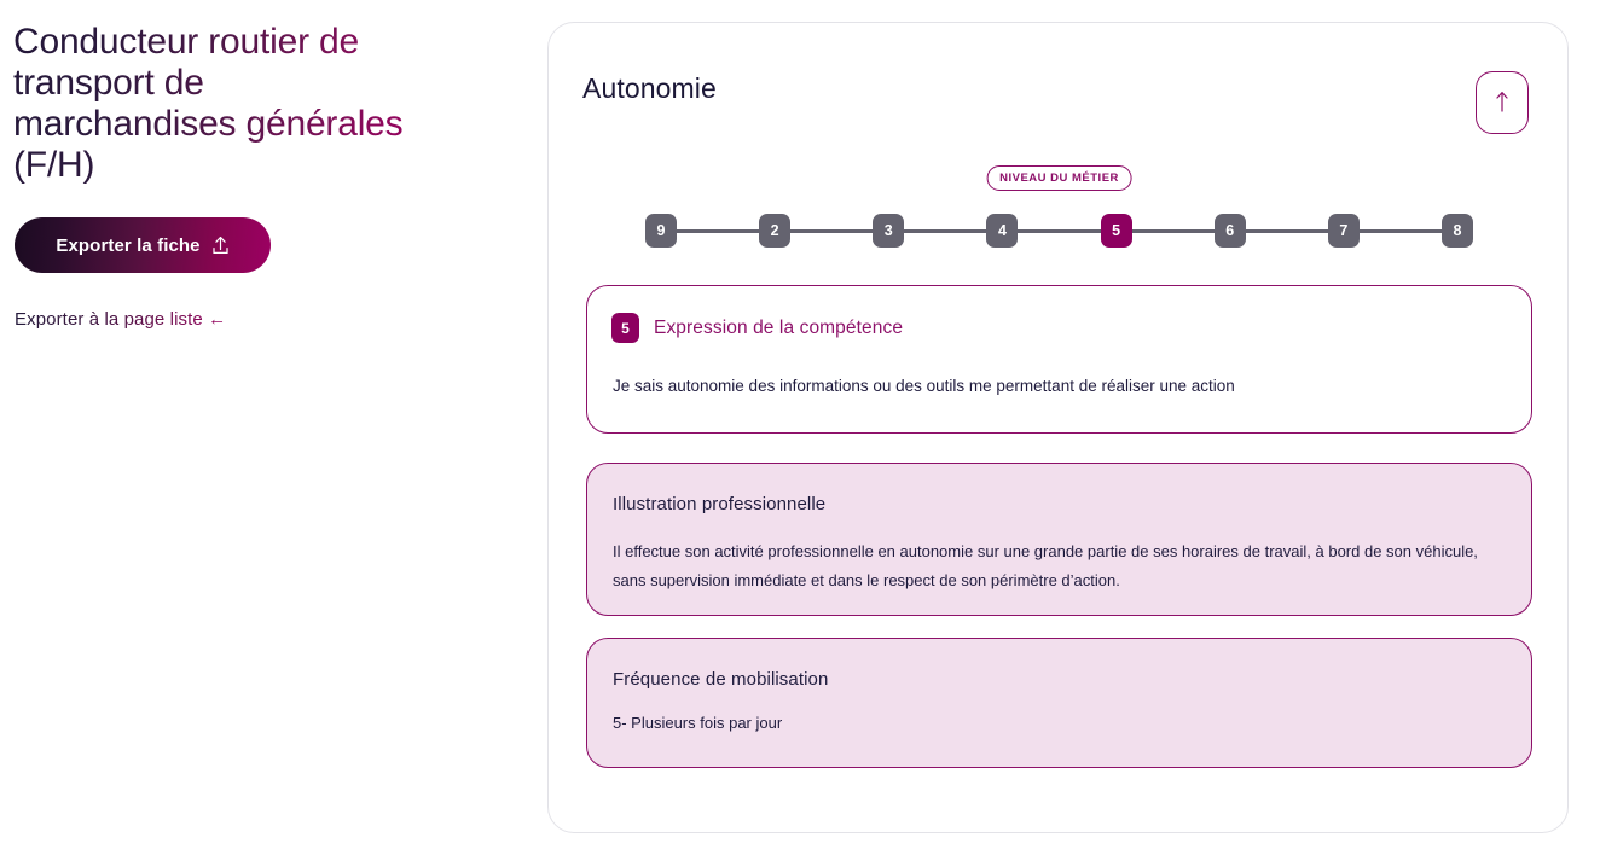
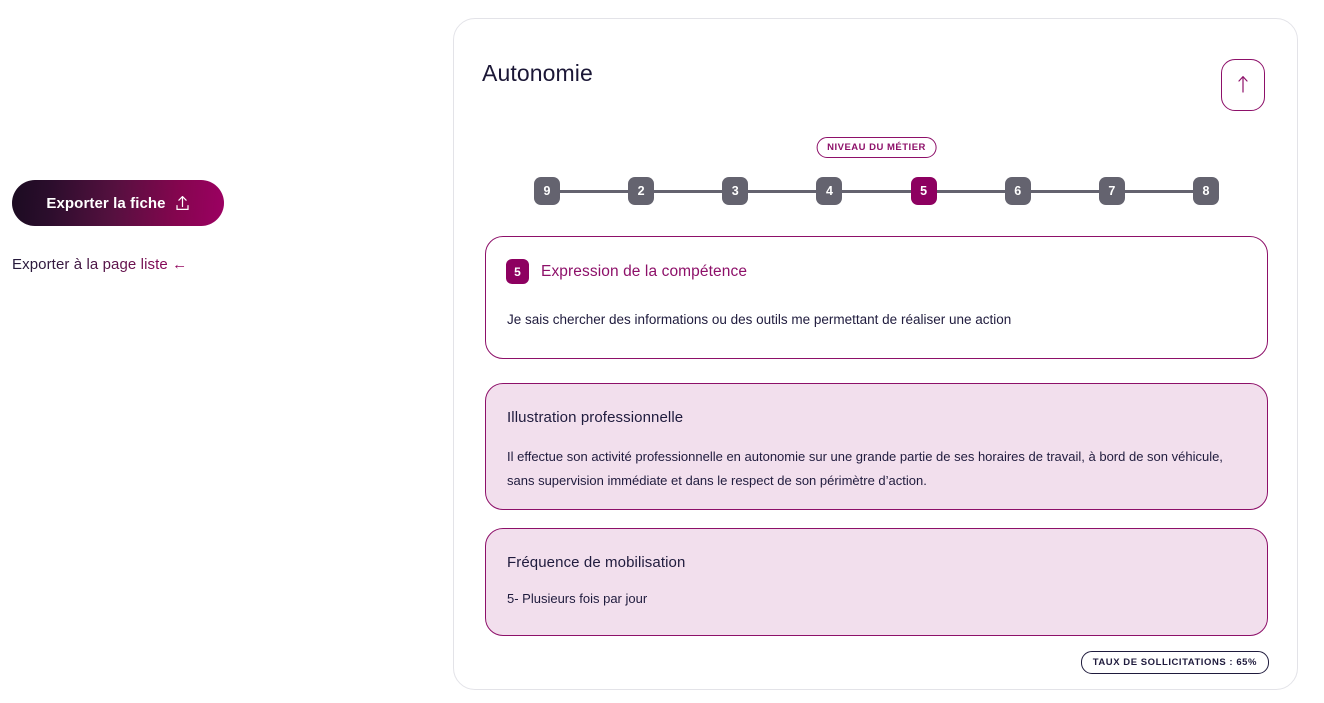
- Conducteur routier de transport de marchandises générales (F/H)
  Exporter la fiche
  Exporter à la page liste ←
  Autonomie
  NIVEAU DU MÉTIER
  9
  2
  3
  4
  5
  6
  7
  8
  5
  Expression de la compétence
- Je sais autonomie des informations ou des outils me permettant de réaliser une action
+ Je sais chercher des informations ou des outils me permettant de réaliser une action
  Illustration professionnelle
  Il effectue son activité professionnelle en autonomie sur une grande partie de ses horaires de travail, à bord de son véhicule, sans supervision immédiate et dans le respect de son périmètre d’action.
  Fréquence de mobilisation
  5- Plusieurs fois par jour
+ TAUX DE SOLLICITATIONS : 65%
